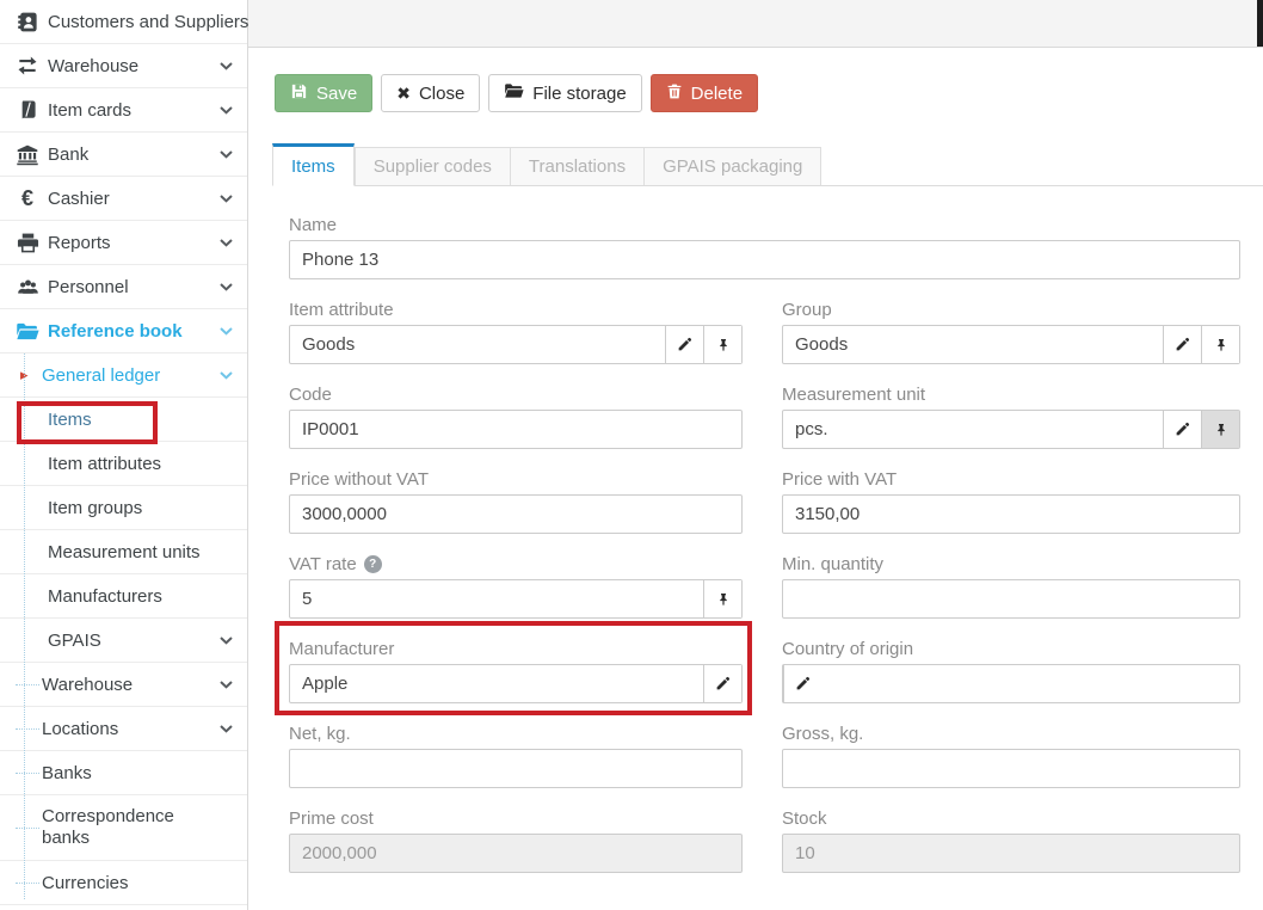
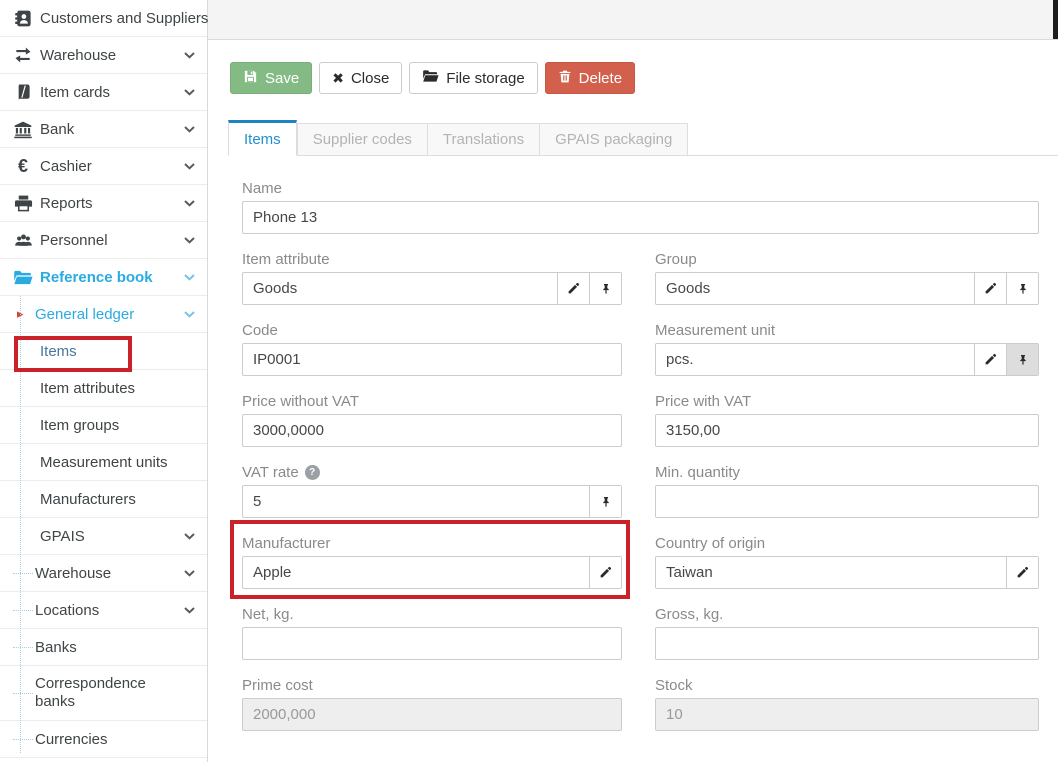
  Customers and Suppliers
  Warehouse
  Item cards
  Bank
  €
  Cashier
  Reports
  Personnel
  Reference book
  ▸
  General ledger
  Items
  Item attributes
  Item groups
  Measurement units
  Manufacturers
  GPAIS
  Warehouse
  Locations
  Banks
  Correspondence banks
  Currencies
  Save
  ✖
  Close
  File storage
  Delete
  Items
  Supplier codes
  Translations
  GPAIS packaging
  Name
  Phone 13
  Item attribute
  Goods
  Group
  Goods
  Code
  IP0001
  Measurement unit
  pcs.
  Price without VAT
  3000,0000
  Price with VAT
  3150,00
  VAT rate
  ?
  5
  Min. quantity
  Manufacturer
  Apple
  Country of origin
+ Taiwan
  Net, kg.
  Gross, kg.
  Prime cost
  2000,000
  Stock
  10
